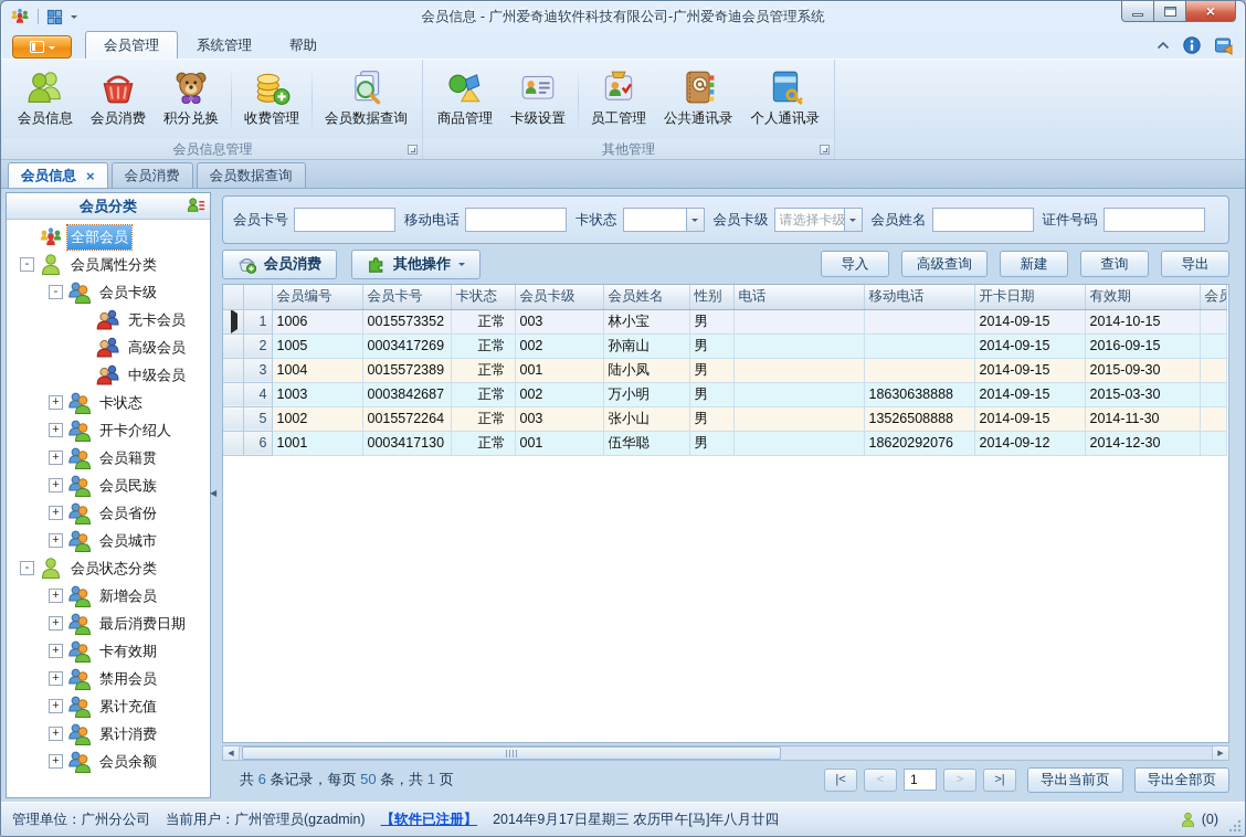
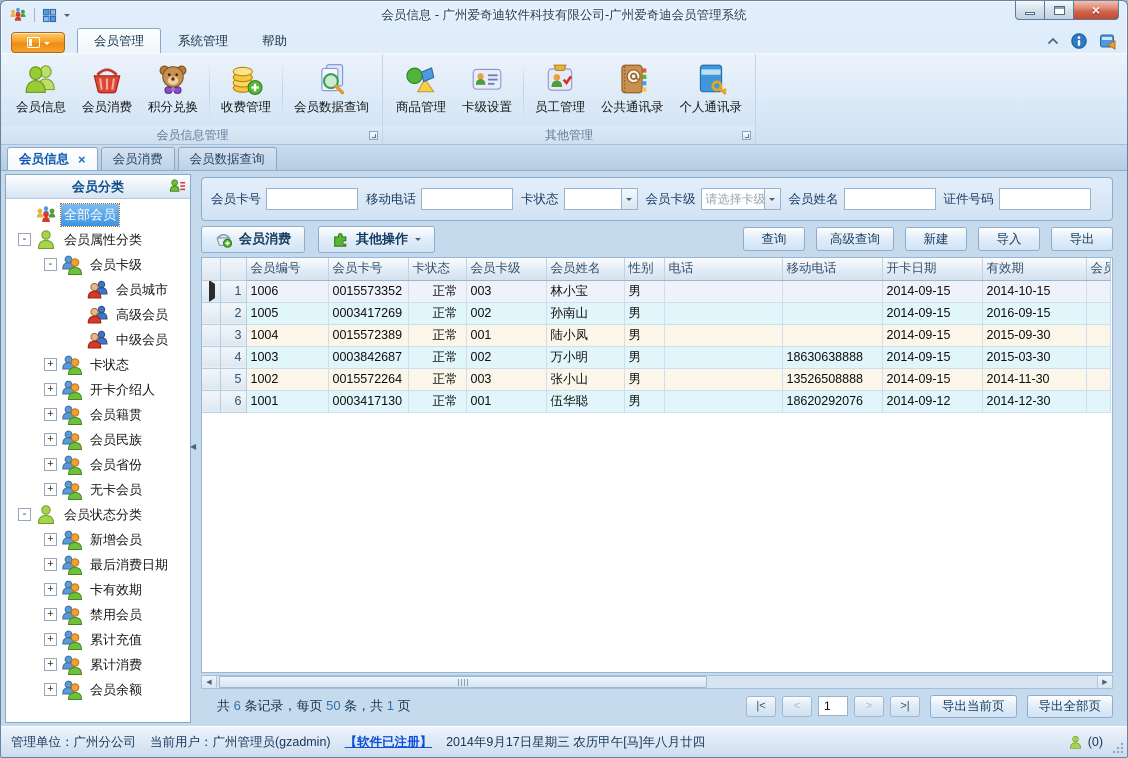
  会员信息 - 广州爱奇迪软件科技有限公司-广州爱奇迪会员管理系统
  ×
  会员管理
  系统管理
  帮助
  会员信息
  会员消费
  积分兑换
  收费管理
  会员数据查询
  会员信息管理
  商品管理
  卡级设置
  员工管理
  公共通讯录
  个人通讯录
  其他管理
  会员信息
  ×
  会员消费
  会员数据查询
  会员分类
  全部会员
  -
  会员属性分类
  -
  会员卡级
- 无卡会员
+ 会员城市
  高级会员
  中级会员
  +
  卡状态
  +
  开卡介绍人
  +
  会员籍贯
  +
  会员民族
  +
  会员省份
  +
- 会员城市
+ 无卡会员
  -
  会员状态分类
  +
  新增会员
  +
  最后消费日期
  +
  卡有效期
  +
  禁用会员
  +
  累计充值
  +
  累计消费
  +
  会员余额
  ◀
  会员卡号
  移动电话
  卡状态
  会员卡级
  请选择卡级
  会员姓名
  证件号码
  会员消费
  其他操作
- 导入
+ 查询
  高级查询
  新建
- 查询
+ 导入
  导出
  		会员编号	会员卡号	卡状态	会员卡级	会员姓名	性别	电话	移动电话	开卡日期	有效期	会员
  	1	1006	0015573352	正常	003	林小宝	男			2014-09-15	2014-10-15
  	2	1005	0003417269	正常	002	孙南山	男			2014-09-15	2016-09-15
  	3	1004	0015572389	正常	001	陆小凤	男			2014-09-15	2015-09-30
  	4	1003	0003842687	正常	002	万小明	男		18630638888	2014-09-15	2015-03-30
  	5	1002	0015572264	正常	003	张小山	男		13526508888	2014-09-15	2014-11-30
  	6	1001	0003417130	正常	001	伍华聪	男		18620292076	2014-09-12	2014-12-30
  共 6 条记录，每页 50 条，共 1 页
  |<
  <
  1
  >
  >|
  导出当前页
  导出全部页
  管理单位：广州分公司
  当前用户：广州管理员(gzadmin)
  【软件已注册】
  2014年9月17日星期三 农历甲午[马]年八月廿四
  (0)
